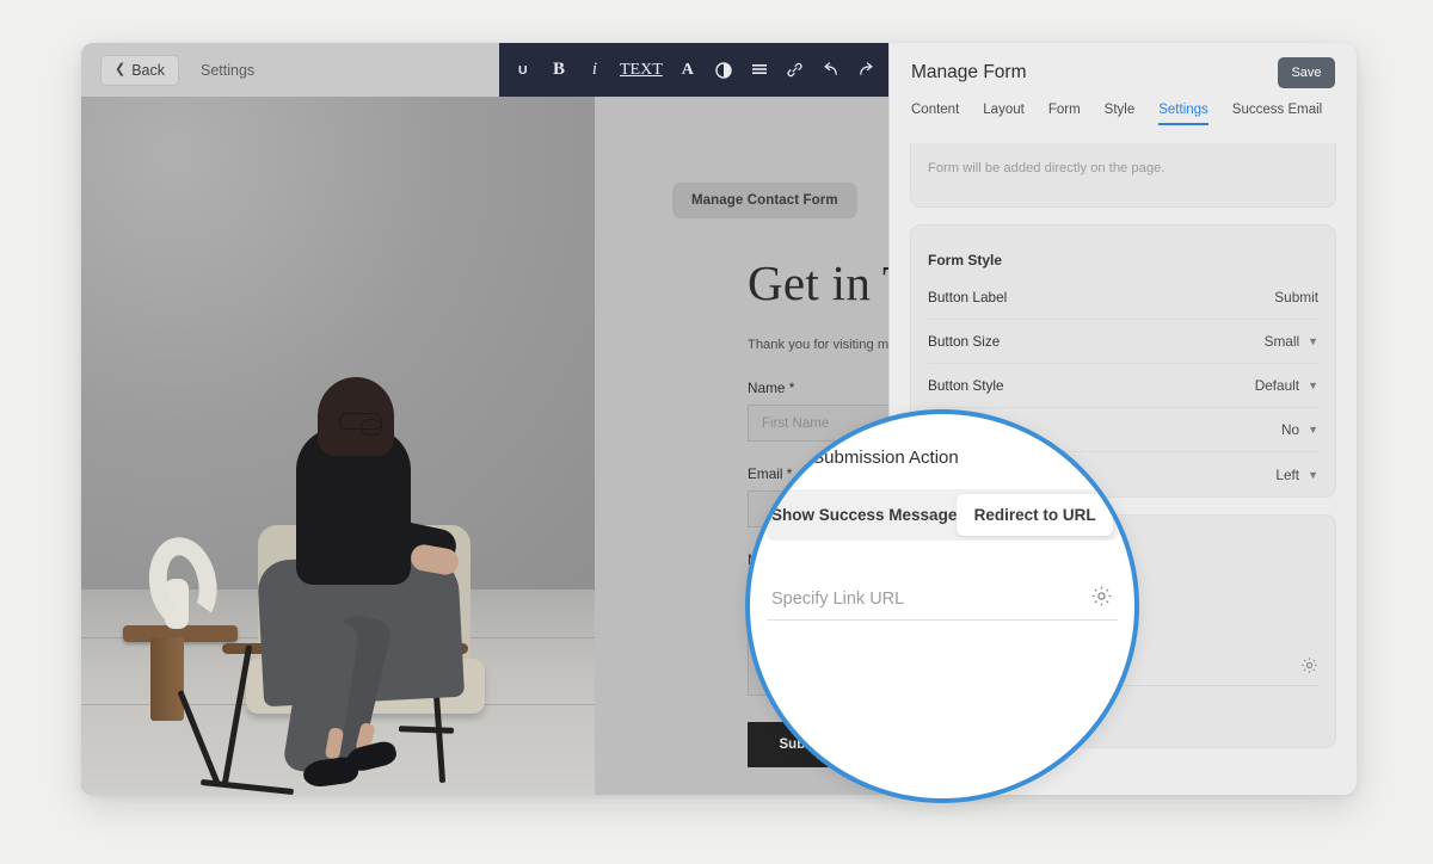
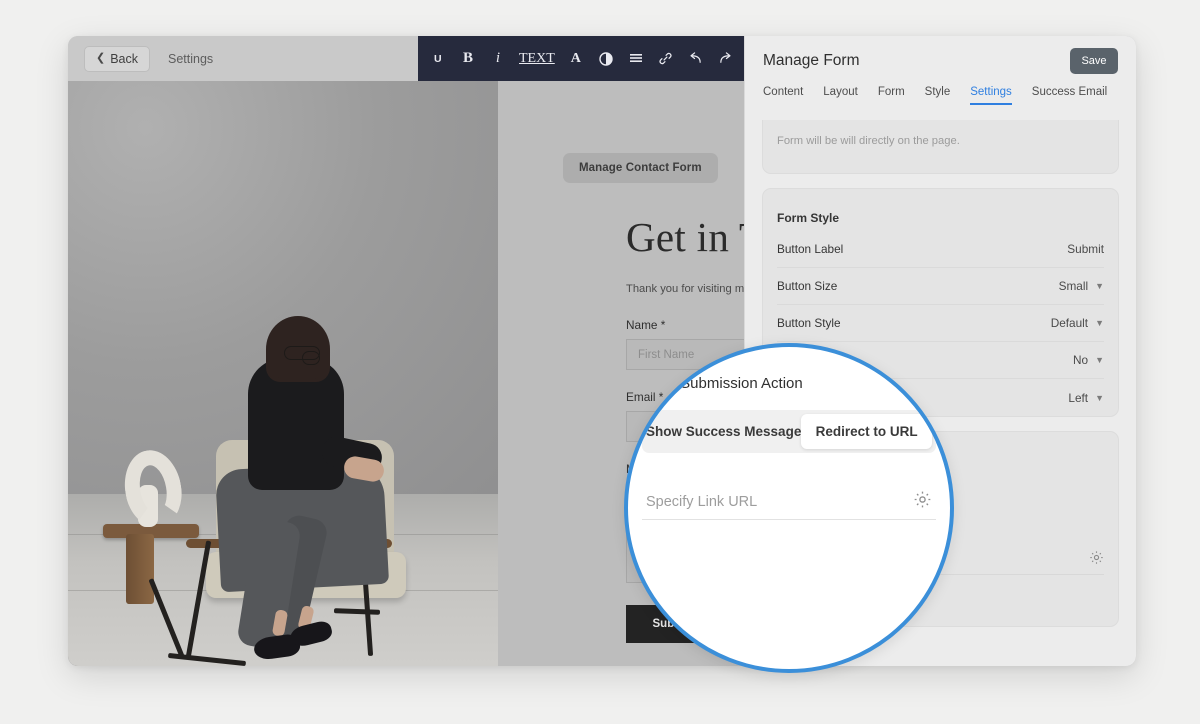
  ❮
  Back
  Settings
  U
  B
  i
  TEXT
  A
  Manage Contact Form
  Get in
  Name *
  First Name
  Email *
  Manage Form
  Save
  Content
  Layout
  Form
  Style
  Settings
  Success Email
- Form will be added directly on the page.
+ Form will be will directly on the page.
  Form Style
  Button Label
  Submit
  Button Size
  Small
  ▼
  Button Style
  Default
  ▼
  No
  ▼
  Left
  ▼
  Post Submission Action
  Show Success Message
  Redirect to URL
  Specify Link URL
